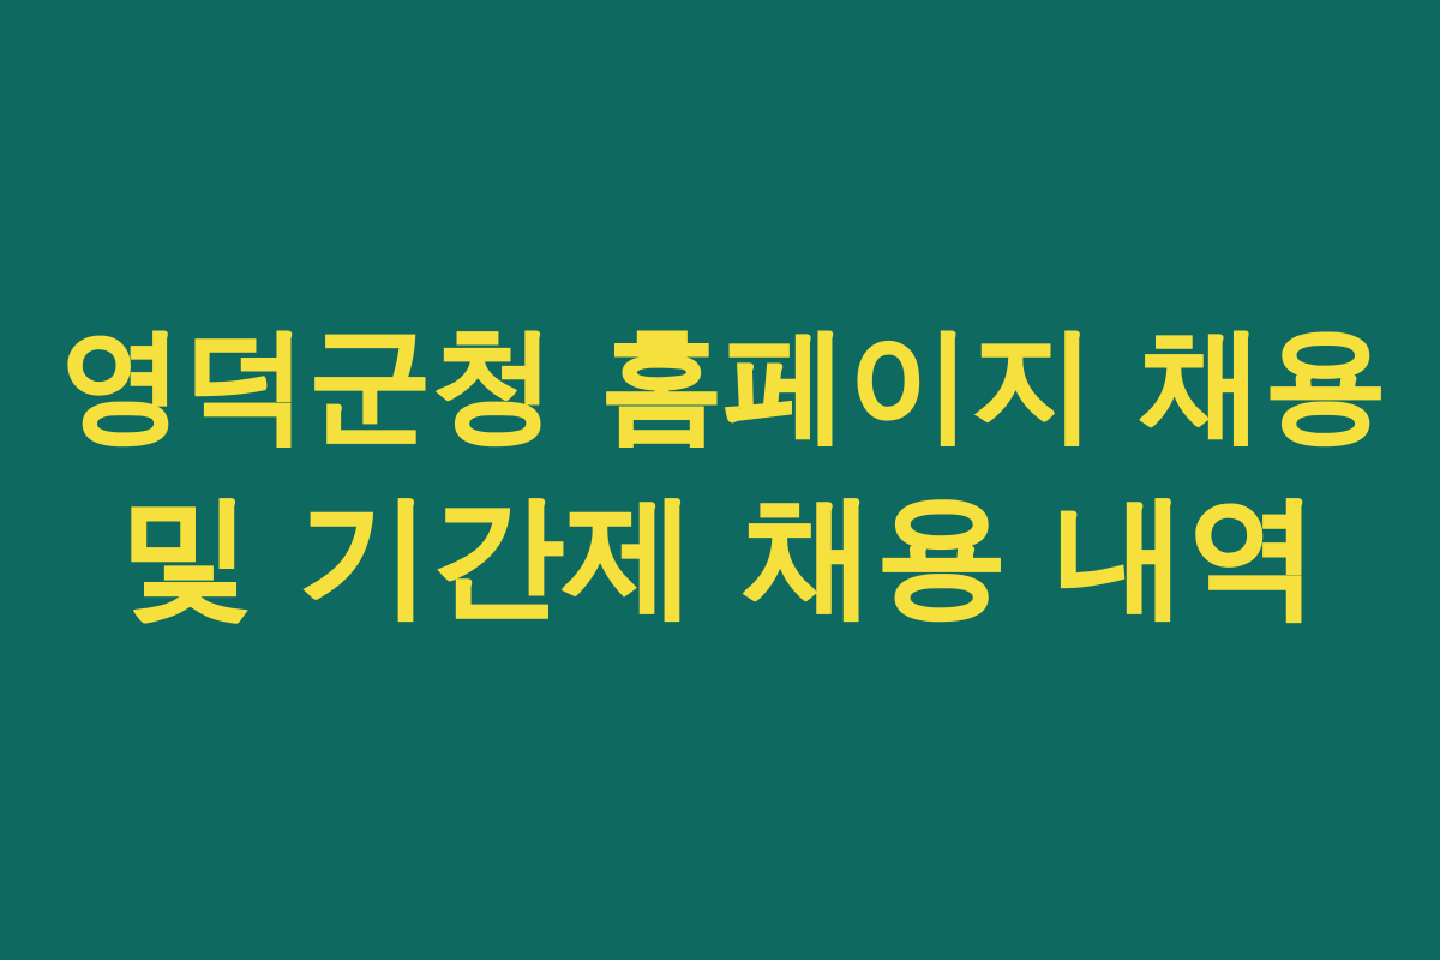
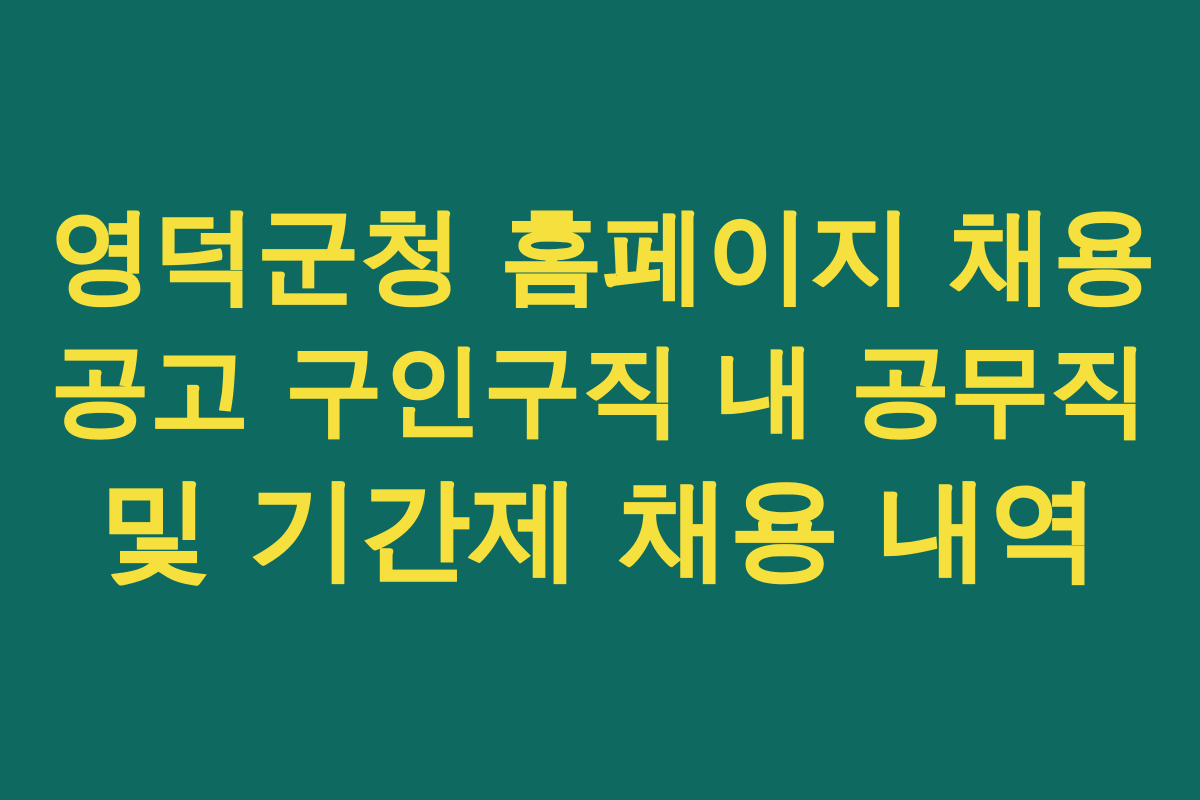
  영덕군청 홈페이지 채용
+ 공고 구인구직 내 공무직
  및 기간제 채용 내역
